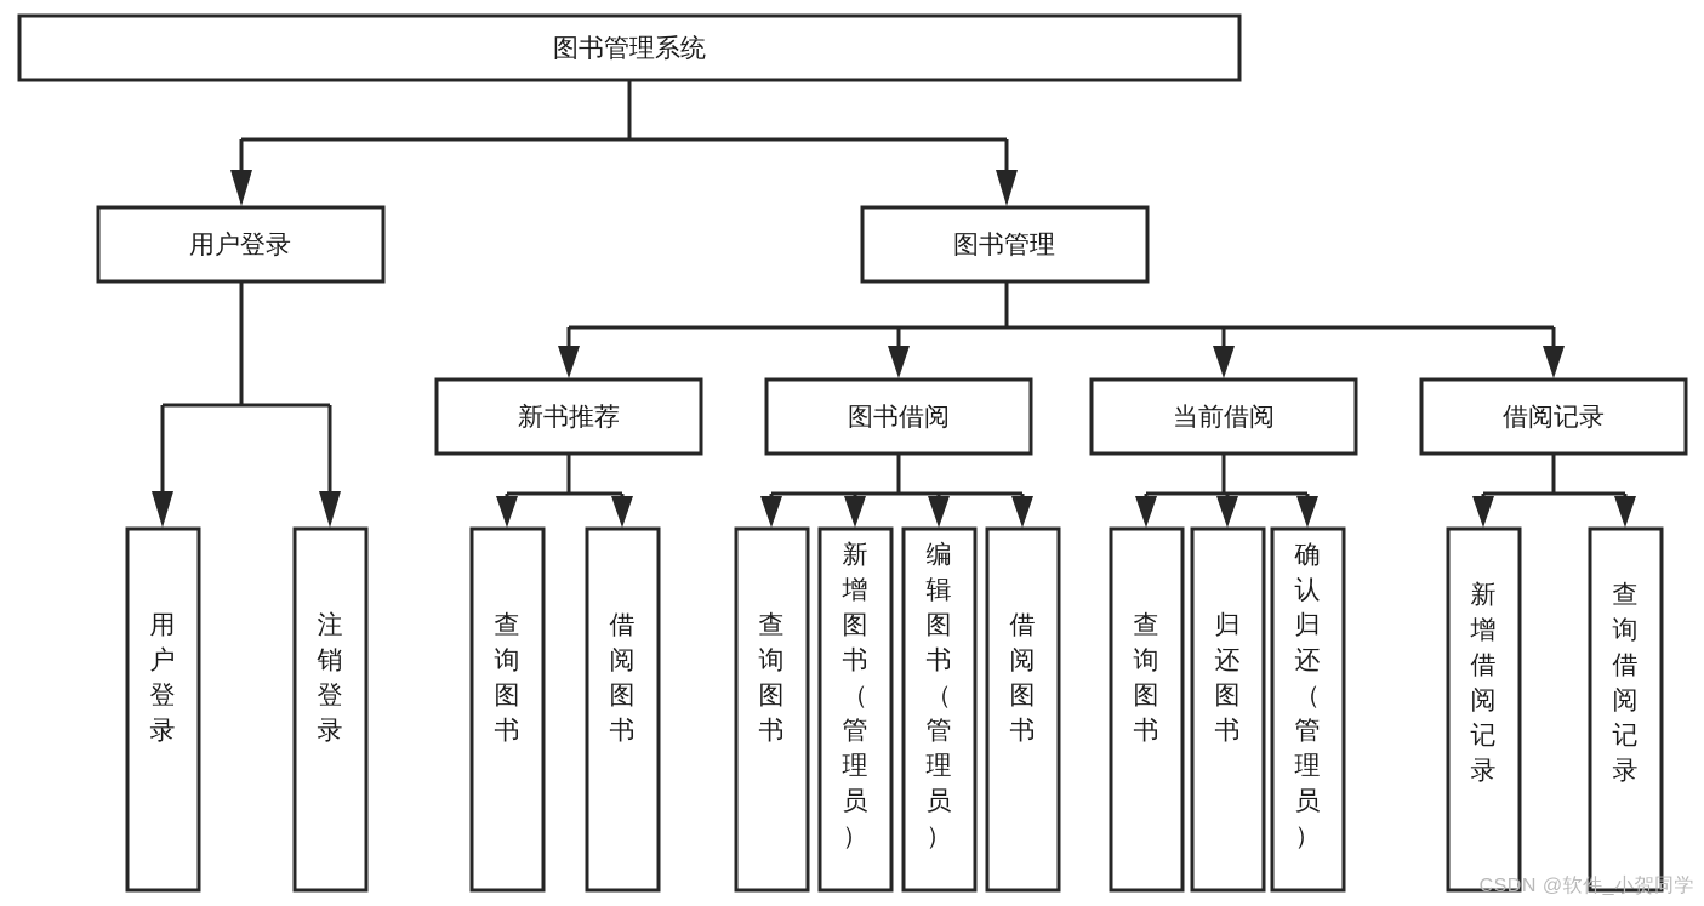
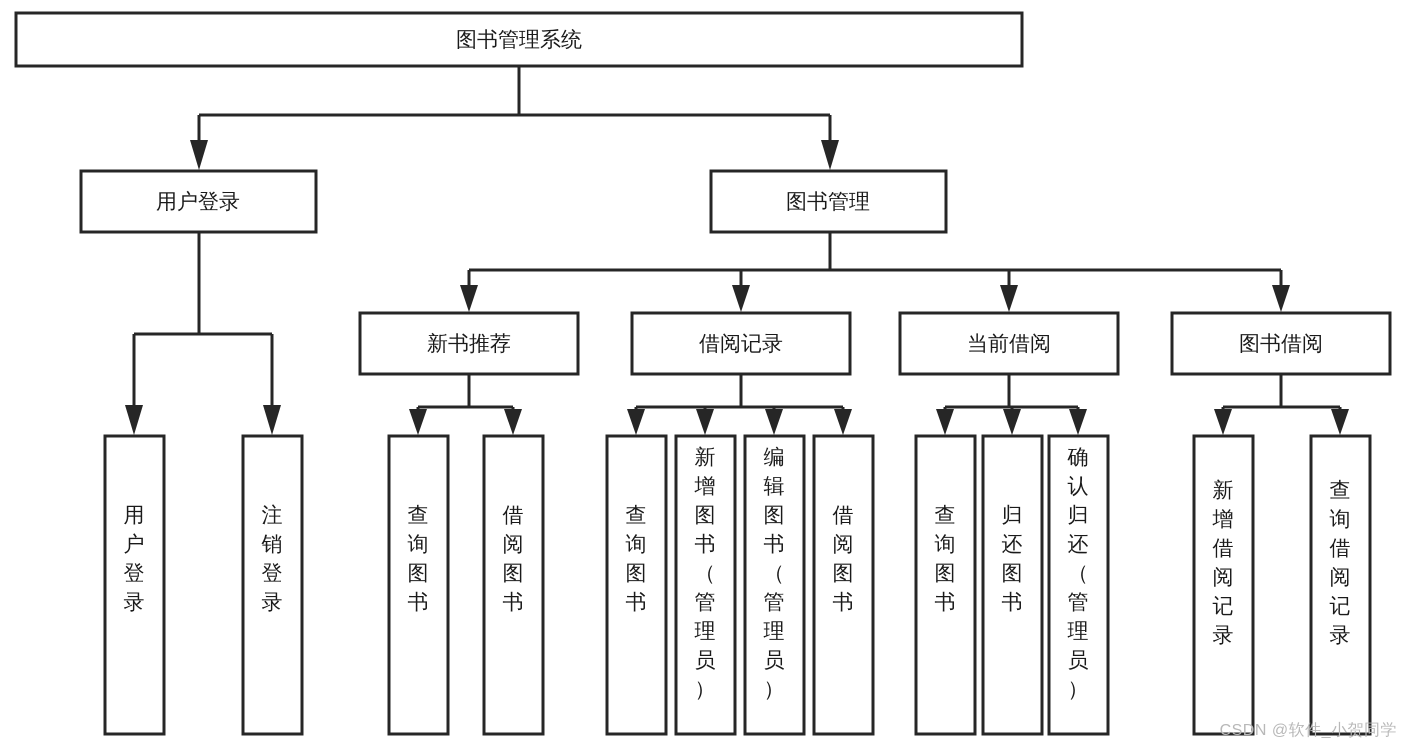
  图书管理系统
  用户登录
  图书管理
  新书推荐
- 图书借阅
+ 借阅记录
  当前借阅
- 借阅记录
+ 图书借阅
  用户登录
  注销登录
  查询图书
  借阅图书
  查询图书
  新增图书（管理员）
  编辑图书（管理员）
  借阅图书
  查询图书
  归还图书
  确认归还（管理员）
  新增借阅记录
  查询借阅记录
  CSDN @软件_小贺同学
